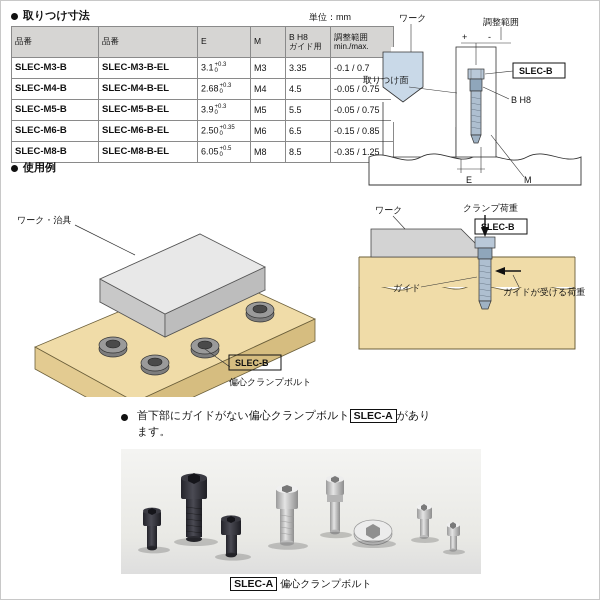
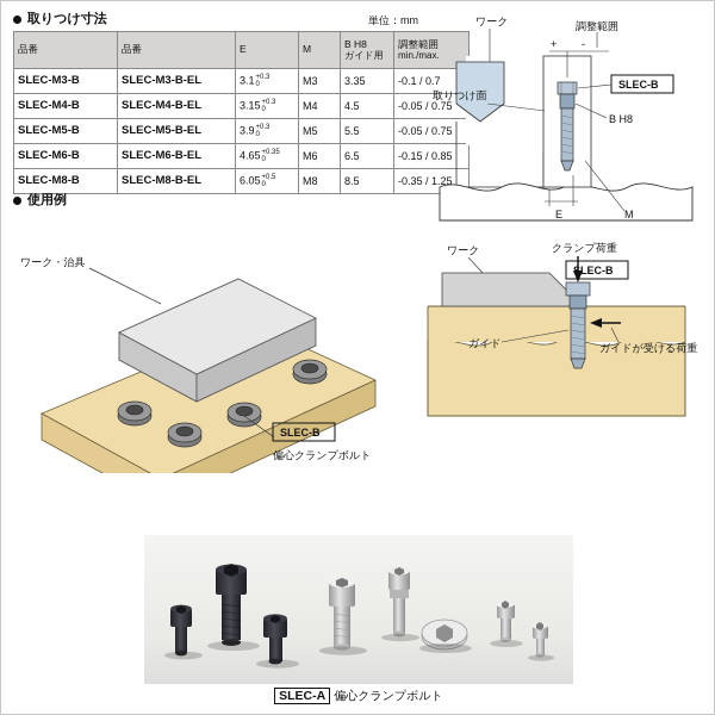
  取りつけ寸法
  単位：mm
  品番	品番	E	M	B H8 ガイド用	調整範囲 min./max.
  SLEC-M3-B	SLEC-M3-B-EL	3.1	M3	3.35	-0.1 / 0.7
- SLEC-M4-B	SLEC-M4-B-EL	2.68	M4	4.5	-0.05 / 0.75
+ SLEC-M4-B	SLEC-M4-B-EL	3.15	M4	4.5	-0.05 / 0.75
  SLEC-M5-B	SLEC-M5-B-EL	3.9	M5	5.5	-0.05 / 0.75
- SLEC-M6-B	SLEC-M6-B-EL	2.50	M6	6.5	-0.15 / 0.85
+ SLEC-M6-B	SLEC-M6-B-EL	4.65	M6	6.5	-0.15 / 0.85
  SLEC-M8-B	SLEC-M8-B-EL	6.05	M8	8.5	-0.35 / 1.25
  調整範囲
  +
  -
  ワーク
  取りつけ面
  SLEC-B
  B H8
  E
  M
  使用例
  ワーク・治具
  SLEC-B
  偏心クランプボルト
  ワーク
  クランプ荷重
  SLEC-B
  ガイド
  ガイドが受ける荷重
- 首下部にガイドがない偏心クランプボルト SLEC-A があり
- ます。
  SLEC-A 偏心クランプボルト
